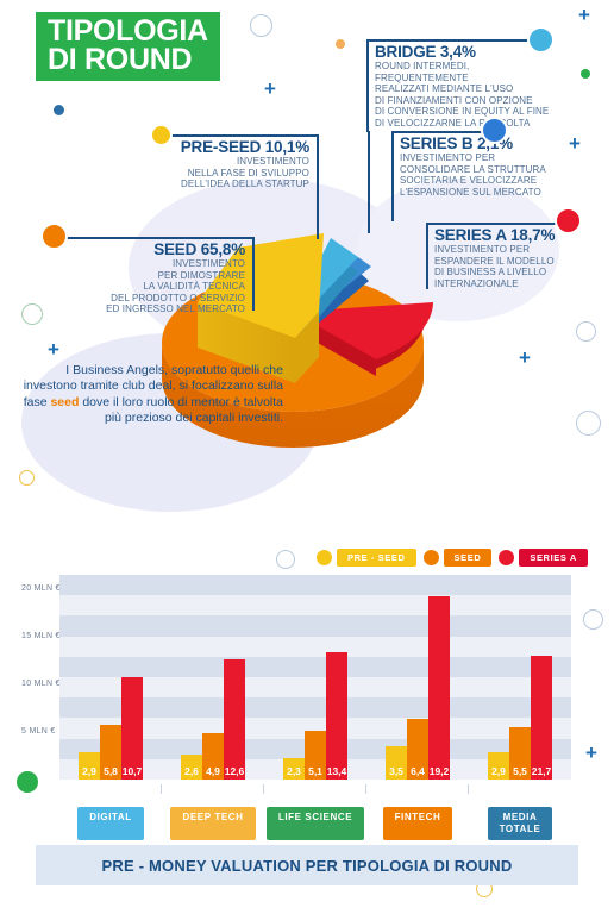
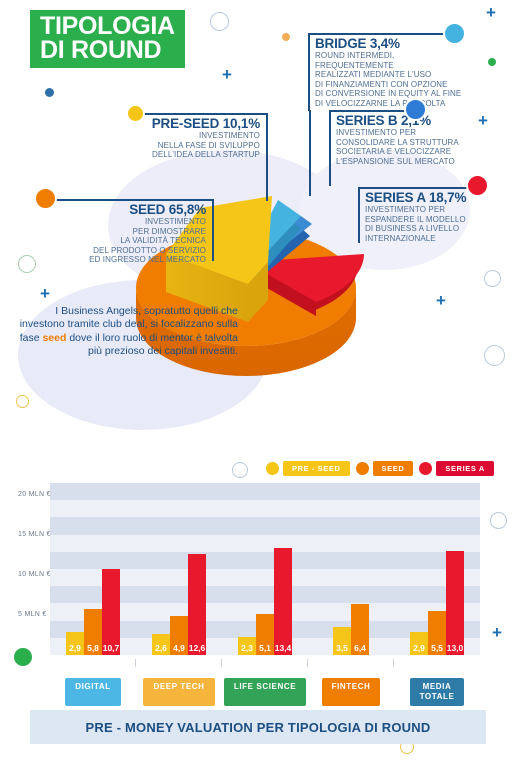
  +
  +
  +
  +
  +
  +
  TIPOLOGIA
  DI ROUND
  PRE-SEED 10,1%
  INVESTIMENTO
  NELLA FASE DI SVILUPPO
  DELL'IDEA DELLA STARTUP
  BRIDGE 3,4%
  ROUND INTERMEDI, FREQUENTEMENTE
  REALIZZATI MEDIANTE L'USO
  DI FINANZIAMENTI CON OPZIONE
  DI CONVERSIONE IN EQUITY AL FINE
  DI VELOCIZZARNE LAOLTA
  SERIES B 2,%
  INVESTIMENTO PER
  CONSOLIDARE LA STRUTTURA
  SOCIETARIA E VELOCIZZARE
  L'ESPANSIONE SUL MERCATO
  SERIES A 18,7%
  INVESTIMENTO PER
  ESPANDERE IL MODELLO
  DI BUSINESS A LIVELLO
  INTERNAZIONALE
  SEED 65,8%
  INVESTIMENTO
  PER DIMOSTRARE
  LA VALIDITÀ TECNICA
  DEL PRODOTTO O SERVIZIO
  ED INGRESSO NEL MERCATO
  I Business Angels, sopratutto quelli che investono tramite club deal, si focalizzano sulla fase seed dove il loro ruolo di mentor è talvolta più prezioso dei capitali investiti.
  PRE - SEED
  SEED
  SERIES A
  2,9
  5,8
  10,7
  2,6
  4,9
  12,6
  2,3
  5,1
  13,4
  3,5
  6,4
- 19,2
  2,9
  5,5
- 21,7
+ 13,0
  DIGITAL
  DEEP TECH
  LIFE SCIENCE
  FINTECH
  MEDIA
  TOTALE
  PRE - MONEY VALUATION PER TIPOLOGIA DI ROUND
